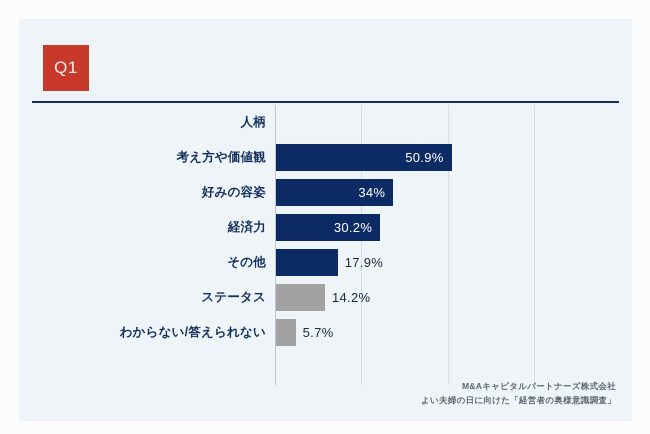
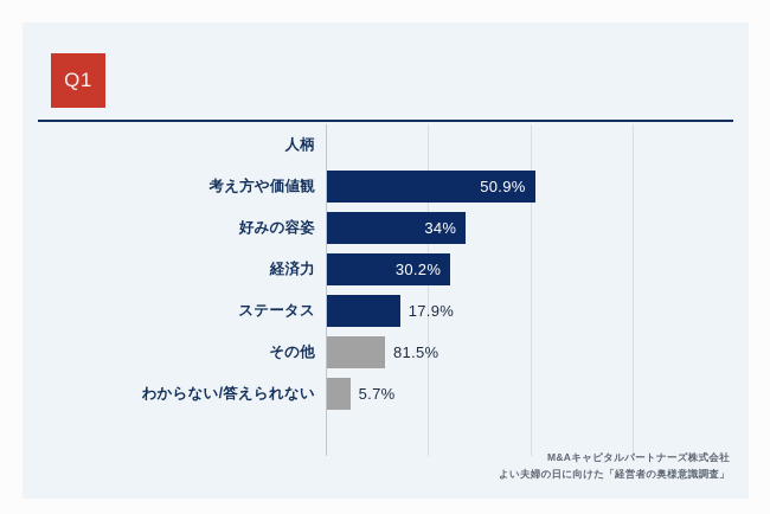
  Q1
  人柄
  考え方や価値観
  50.9%
  好みの容姿
  34%
  経済力
  30.2%
- その他
+ ステータス
  17.9%
- ステータス
+ その他
- 14.2%
+ 81.5%
  わからない/答えられない
  5.7%
  M&Aキャピタルパートナーズ株式会社
  よい夫婦の日に向けた「経営者の奥様意識調査」
